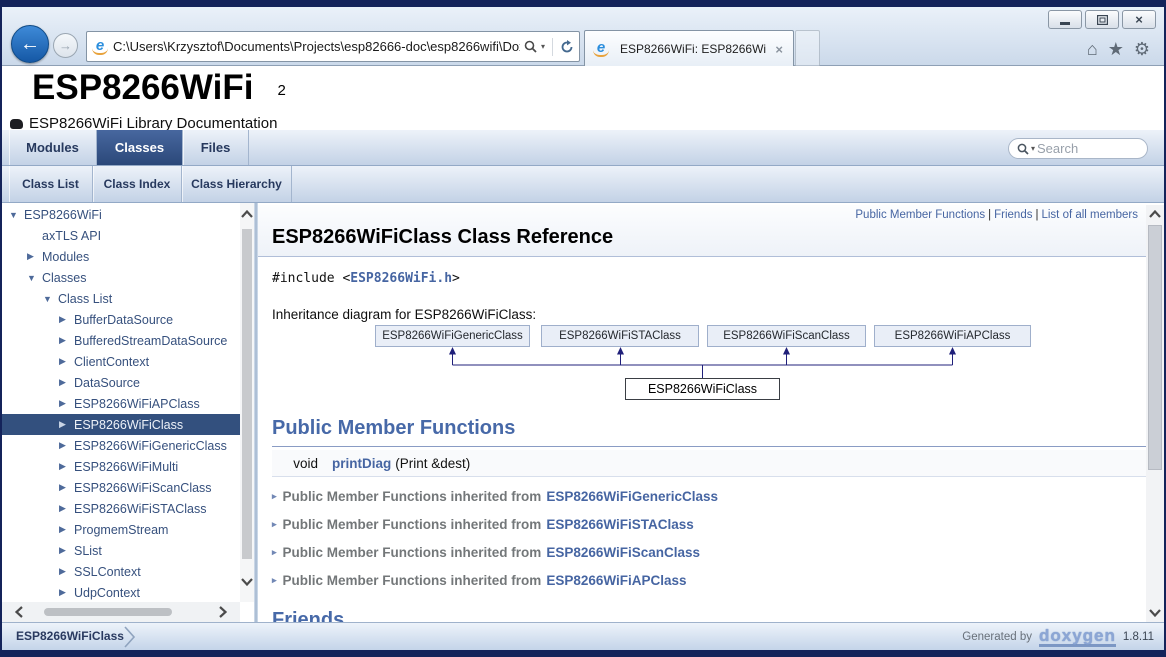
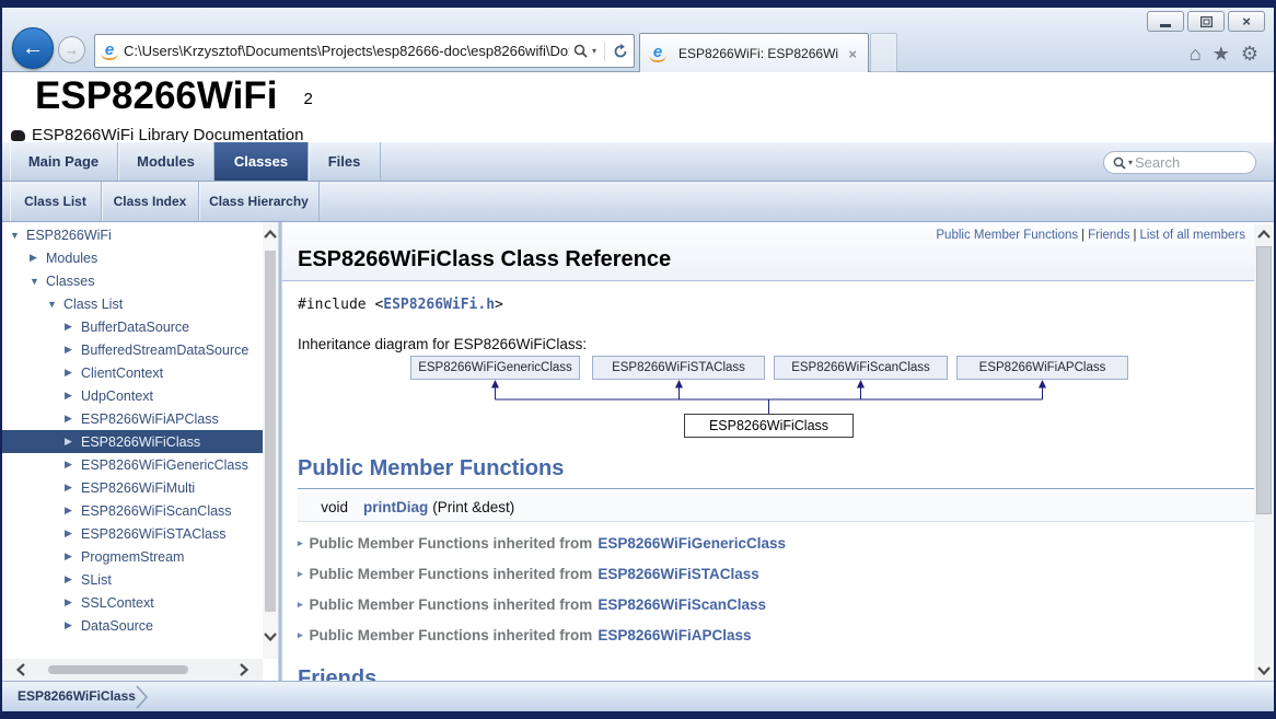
  ×
  ←
  →
  e
  C:\Users\Krzysztof\Documents\Projects\esp82666-doc\esp8266wifi\Do
  ▾
  e
  ESP8266WiFi: ESP8266Wi
  ×
  ⌂
  ★
  ⚙
  ESP8266WiFi 2
  ESP8266WiFi Library Documentation
+ Main Page
  Modules
  Classes
  Files
  ▾
  Search
  Class List
  Class Index
  Class Hierarchy
  ▼
  ESP8266WiFi
- axTLS API
  ▶
  Modules
  ▼
  Classes
  ▼
  Class List
  ▶
  BufferDataSource
  ▶
  BufferedStreamDataSource
  ▶
  ClientContext
  ▶
- DataSource
+ UdpContext
  ▶
  ESP8266WiFiAPClass
  ▶
  ESP8266WiFiClass
  ▶
  ESP8266WiFiGenericClass
  ▶
  ESP8266WiFiMulti
  ▶
  ESP8266WiFiScanClass
  ▶
  ESP8266WiFiSTAClass
  ▶
  ProgmemStream
  ▶
  SList
  ▶
  SSLContext
  ▶
- UdpContext
+ DataSource
  Public Member Functions | Friends | List of all members
  ESP8266WiFiClass Class Reference
  #include <ESP8266WiFi.h>
  Inheritance diagram for ESP8266WiFiClass:
  ESP8266WiFiGenericClass
  ESP8266WiFiSTAClass
  ESP8266WiFiScanClass
  ESP8266WiFiAPClass
  ESP8266WiFiClass
  Public Member Functions
  void
  printDiag
  (Print &dest)
  ▸
  Public Member Functions inherited from
  ESP8266WiFiGenericClass
  ▸
  Public Member Functions inherited from
  ESP8266WiFiSTAClass
  ▸
  Public Member Functions inherited from
  ESP8266WiFiScanClass
  ▸
  Public Member Functions inherited from
  ESP8266WiFiAPClass
  Friends
  ESP8266WiFiClass
- Generated by
- doxygen
- 1.8.11
